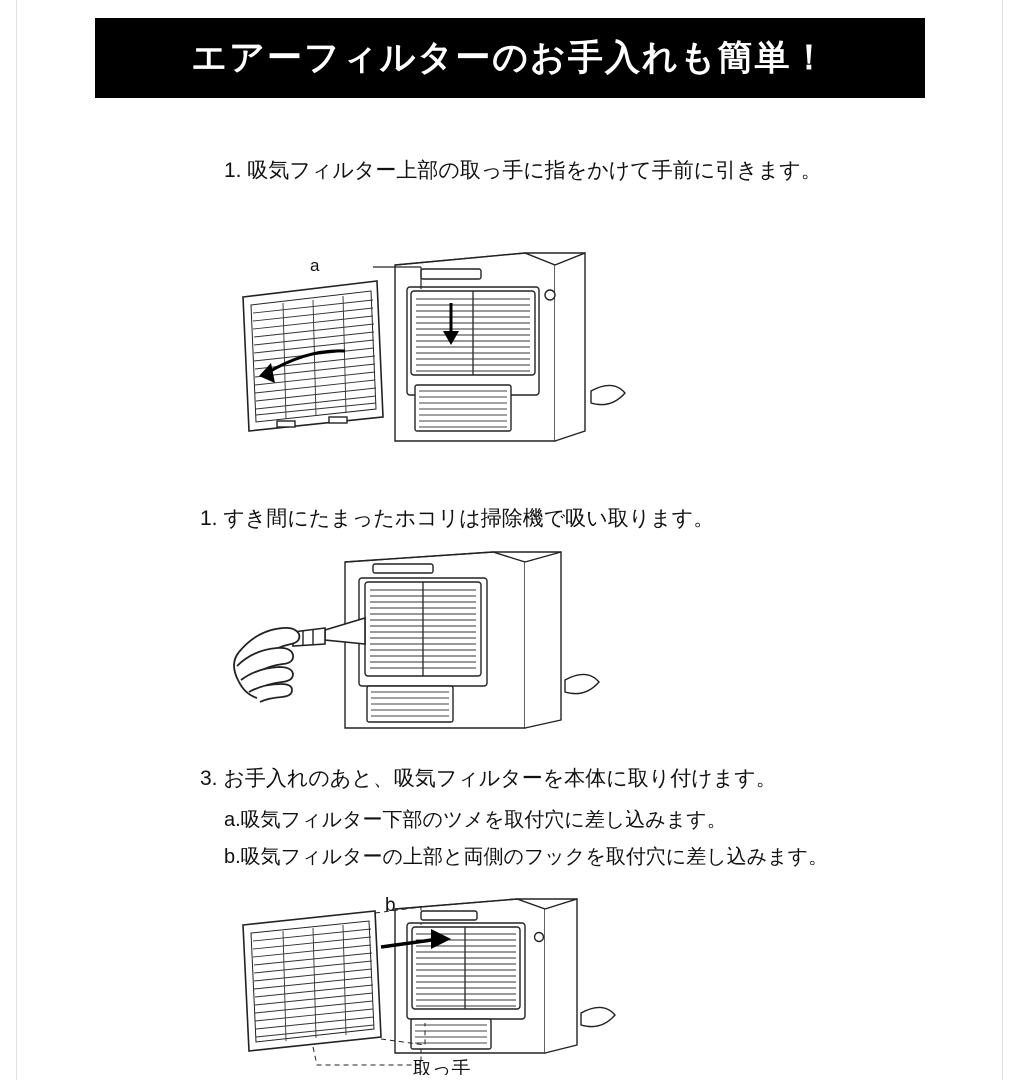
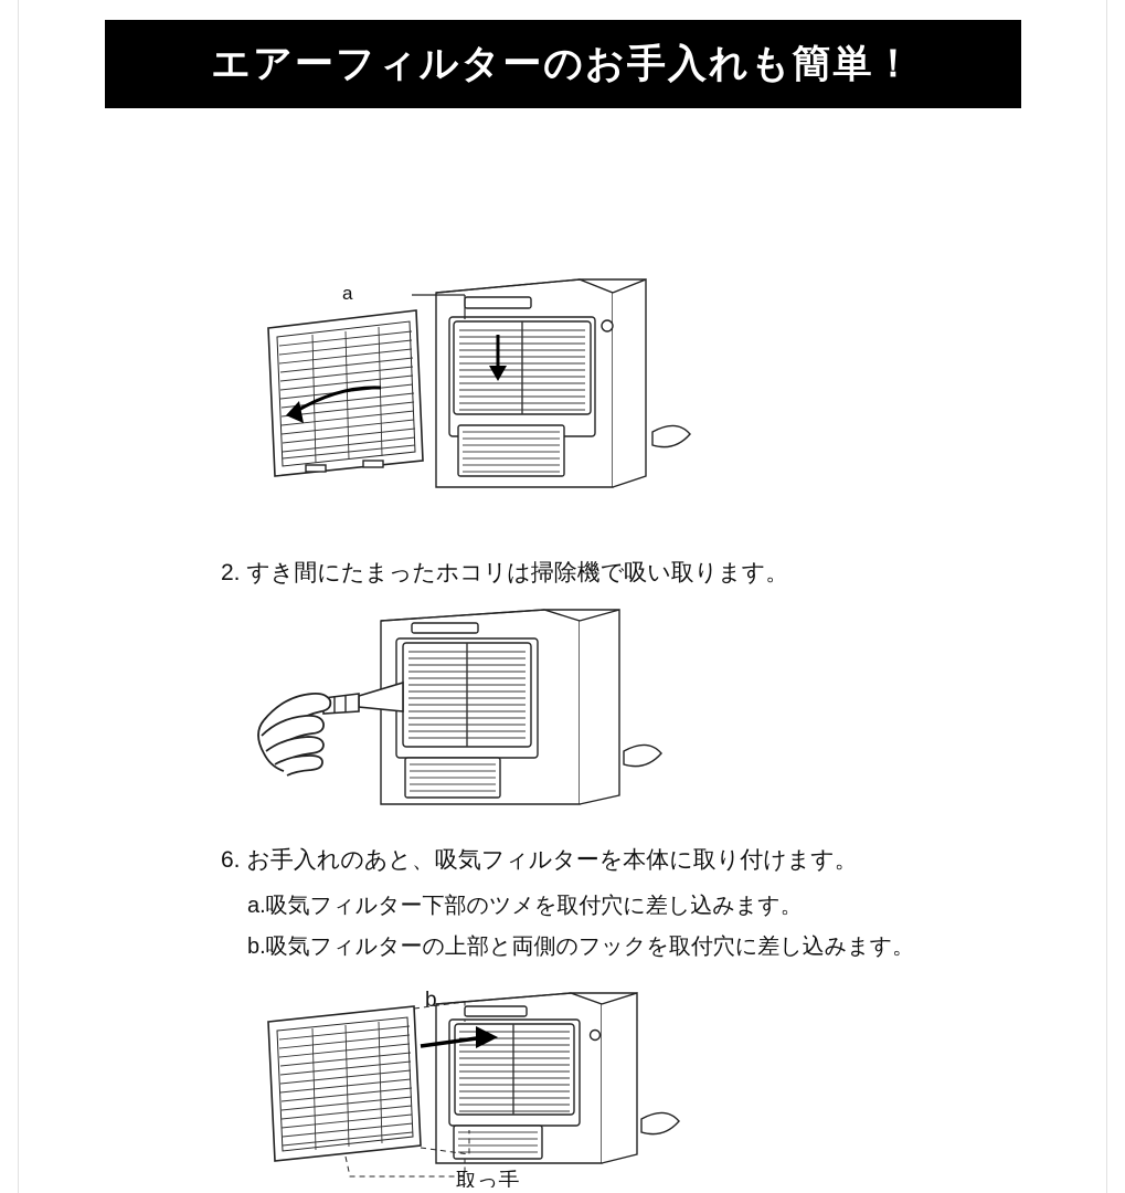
  エアーフィルターのお手入れも簡単！
- 1. 吸気フィルター上部の取っ手に指をかけて手前に引きます。
  a
- 1. すき間にたまったホコリは掃除機で吸い取ります。
+ 2. すき間にたまったホコリは掃除機で吸い取ります。
- 3. お手入れのあと、吸気フィルターを本体に取り付けます。
+ 6. お手入れのあと、吸気フィルターを本体に取り付けます。
  a.吸気フィルター下部のツメを取付穴に差し込みます。
  b.吸気フィルターの上部と両側のフックを取付穴に差し込みます。
  b
  取っ手
